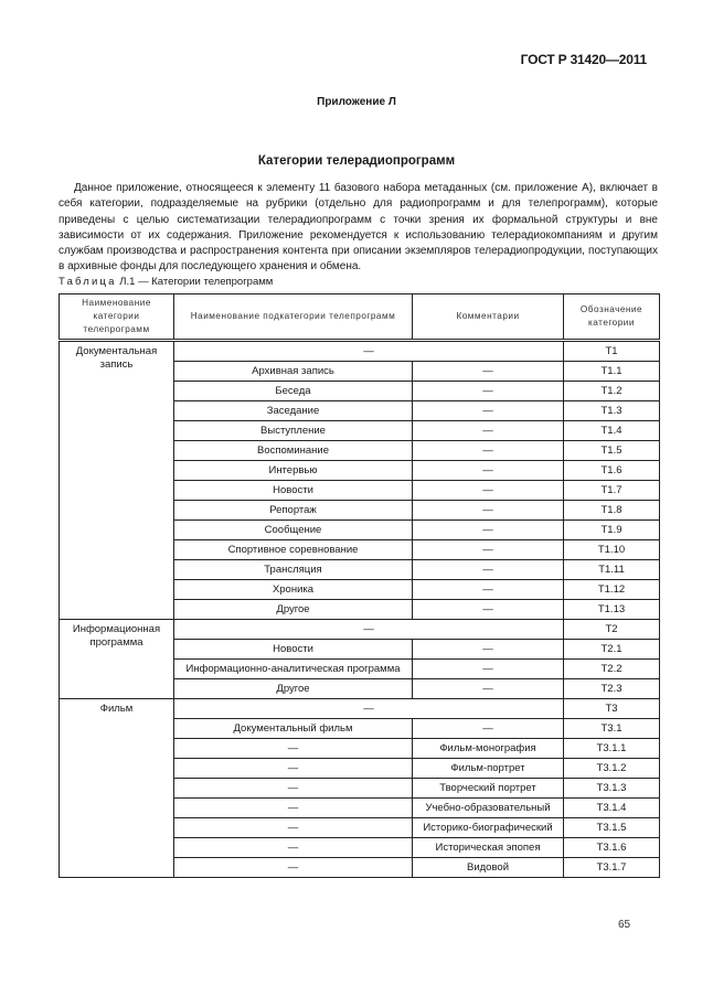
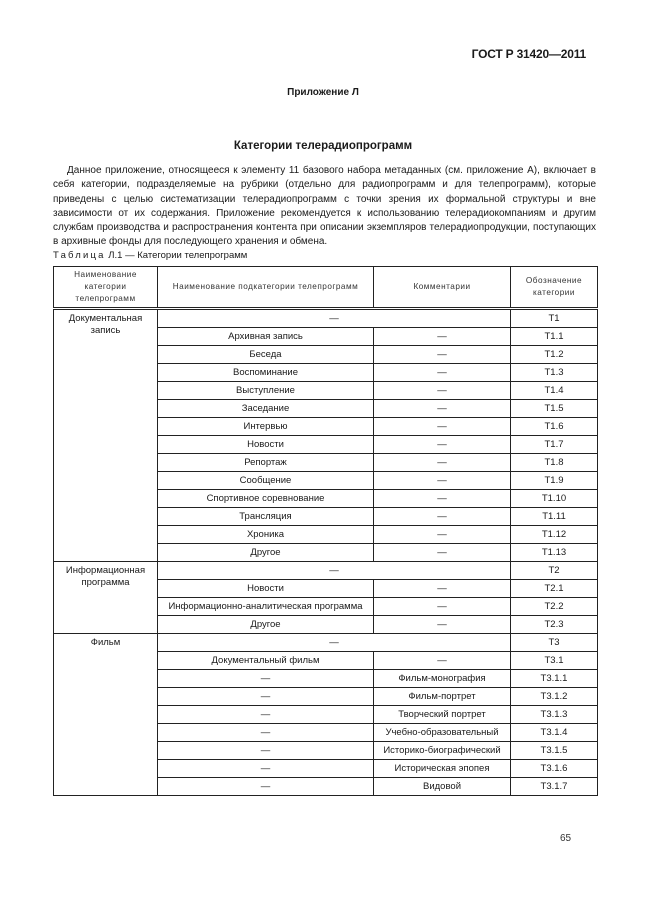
  ГОСТ Р 31420—2011
  Приложение Л
  Категории телерадиопрограмм
  Данное приложение, относящееся к элементу 11 базового набора метаданных (см. приложение А), включает в себя категории, подразделяемые на рубрики (отдельно для радиопрограмм и для телепрограмм), которые приведены с целью систематизации телерадиопрограмм с точки зрения их формальной структуры и вне зависимости от их содержания. Приложение рекомендуется к использованию телерадиокомпаниям и другим службам производства и распространения контента при описании экземпляров телерадиопродукции, поступающих в архивные фонды для последующего хранения и обмена.
  Таблица Л.1 — Категории телепрограмм
  Наименование категории телепрограмм	Наименование подкатегории телепрограмм	Комментарии	Обозначение категории
  Документальная запись	—	T1
  Архивная запись	—	T1.1
  Беседа	—	T1.2
- Заседание	—	T1.3
+ Воспоминание	—	T1.3
  Выступление	—	T1.4
- Воспоминание	—	T1.5
+ Заседание	—	T1.5
  Интервью	—	T1.6
  Новости	—	T1.7
  Репортаж	—	T1.8
  Сообщение	—	T1.9
  Спортивное соревнование	—	T1.10
  Трансляция	—	T1.11
  Хроника	—	T1.12
  Другое	—	T1.13
  Информационная программа	—	T2
  Новости	—	T2.1
  Информационно-аналитическая программа	—	T2.2
  Другое	—	T2.3
  Фильм	—	T3
  Документальный фильм	—	T3.1
  —	Фильм-монография	T3.1.1
  —	Фильм-портрет	T3.1.2
  —	Творческий портрет	T3.1.3
  —	Учебно-образовательный	T3.1.4
  —	Историко-биографический	T3.1.5
  —	Историческая эпопея	T3.1.6
  —	Видовой	T3.1.7
  65
